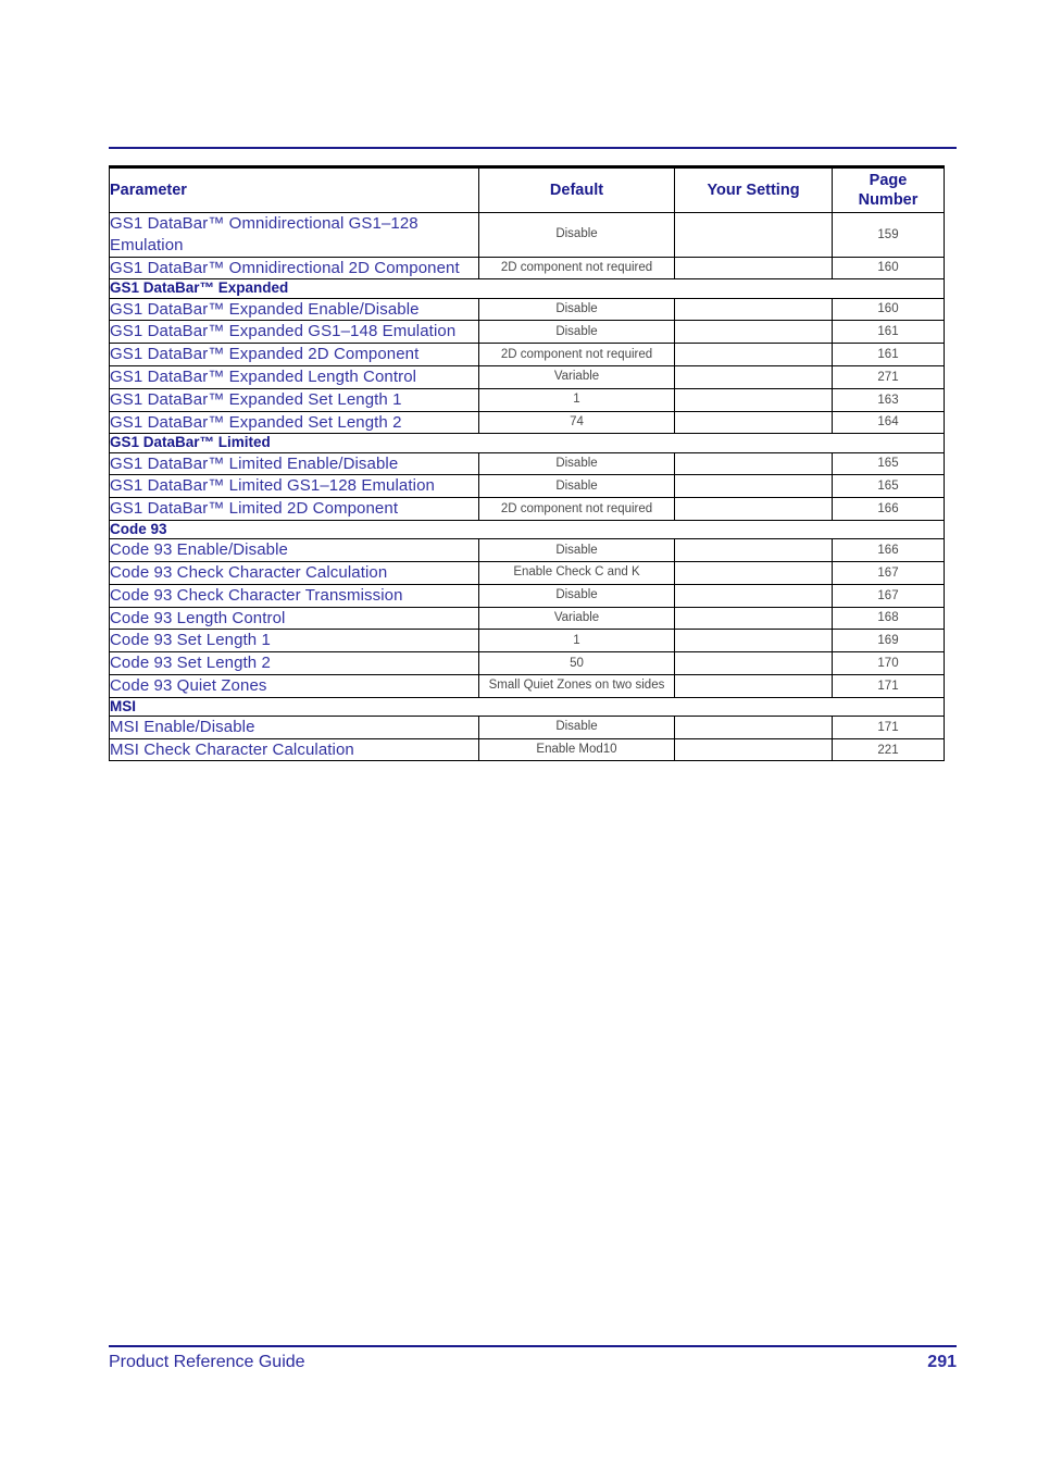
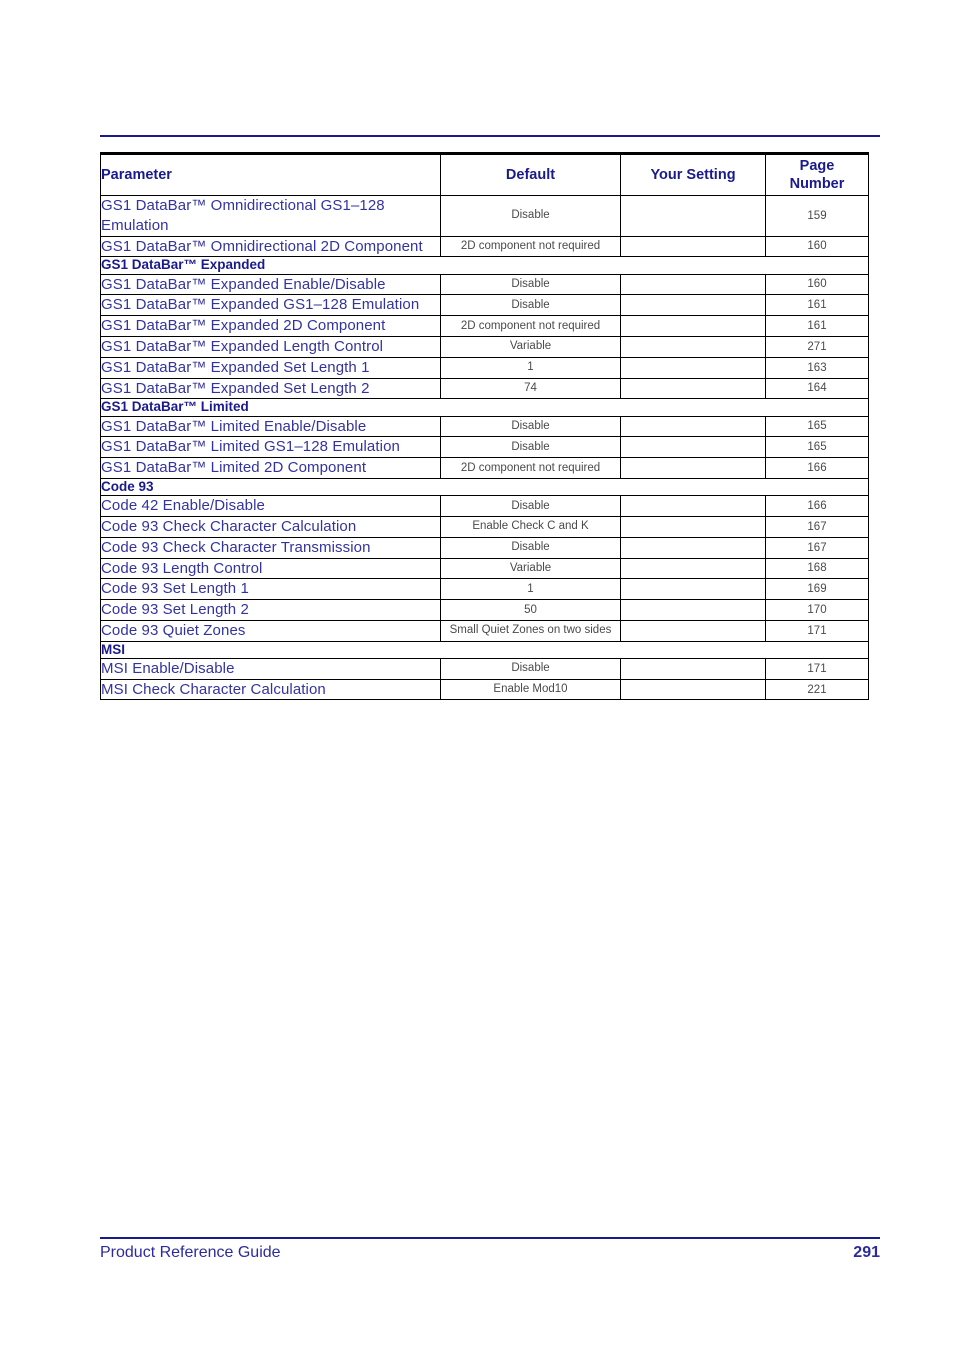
  Parameter	Default	Your Setting	Page Number
  GS1 DataBar™ Omnidirectional GS1–128 Emulation	Disable		159
  GS1 DataBar™ Omnidirectional 2D Component	2D component not required		160
  GS1 DataBar™ Expanded
  GS1 DataBar™ Expanded Enable/Disable	Disable		160
- GS1 DataBar™ Expanded GS1–148 Emulation	Disable		161
+ GS1 DataBar™ Expanded GS1–128 Emulation	Disable		161
  GS1 DataBar™ Expanded 2D Component	2D component not required		161
  GS1 DataBar™ Expanded Length Control	Variable		271
  GS1 DataBar™ Expanded Set Length 1	1		163
  GS1 DataBar™ Expanded Set Length 2	74		164
  GS1 DataBar™ Limited
  GS1 DataBar™ Limited Enable/Disable	Disable		165
  GS1 DataBar™ Limited GS1–128 Emulation	Disable		165
  GS1 DataBar™ Limited 2D Component	2D component not required		166
  Code 93
- Code 93 Enable/Disable	Disable		166
+ Code 42 Enable/Disable	Disable		166
  Code 93 Check Character Calculation	Enable Check C and K		167
  Code 93 Check Character Transmission	Disable		167
  Code 93 Length Control	Variable		168
  Code 93 Set Length 1	1		169
  Code 93 Set Length 2	50		170
  Code 93 Quiet Zones	Small Quiet Zones on two sides		171
  MSI
  MSI Enable/Disable	Disable		171
  MSI Check Character Calculation	Enable Mod10		221
  Product Reference Guide
  291
